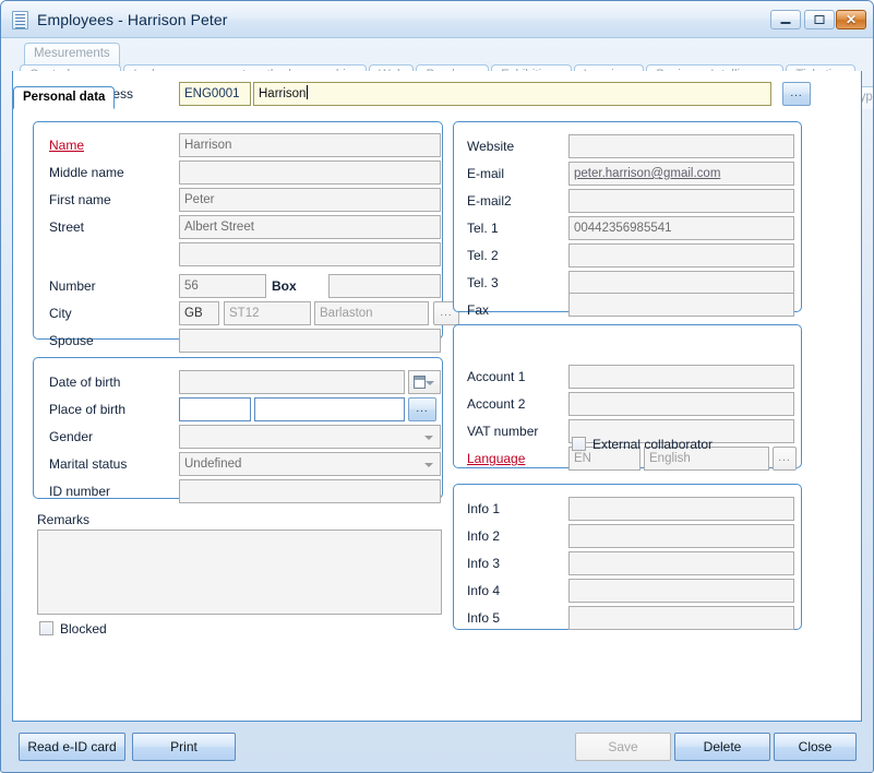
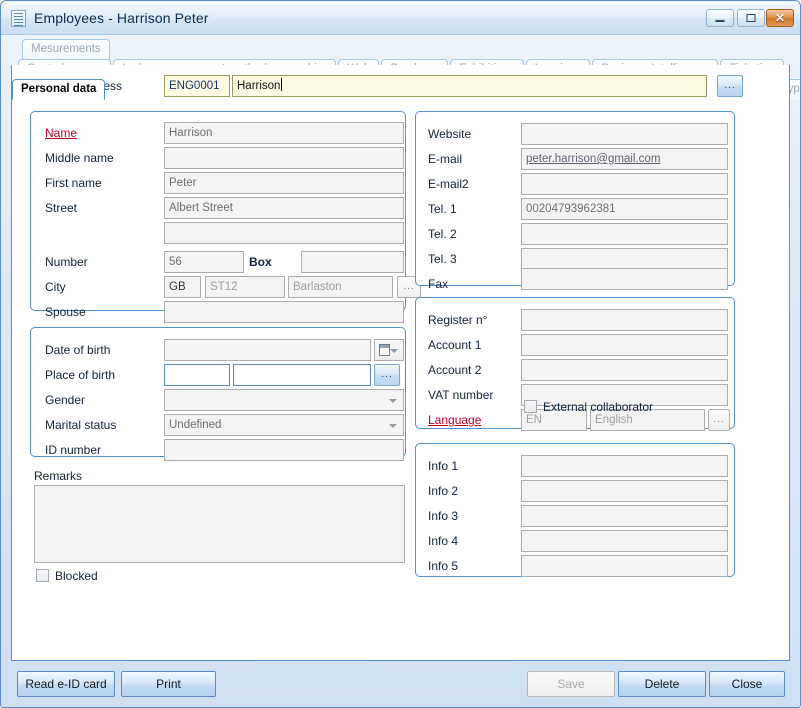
  Employees - Harrison Peter
  ✕
  Mesurements
  ENG0001
  Harrison
  ...
  Name
  Harrison
  Middle name
  First name
  Peter
  Street
  Albert Street
  Number
  56
  Box
  City
  GB
  ST12
  Barlaston
  ...
  Spouse
  Date of birth
  Place of birth
  ...
  Gender
  Marital status
  Undefined
  ID number
  Website
  E-mail
  peter.harrison@gmail.com
  E-mail2
  Tel. 1
- 00442356985541
+ 00204793962381
  Tel. 2
  Tel. 3
  Fax
+ Register n°
  Account 1
  Account 2
  VAT number
  Language
  EN
  English
  ...
  External collaborator
  Info 1
  Info 2
  Info 3
  Info 4
  Info 5
  Remarks
  Blocked
  Read e-ID card
  Print
  Save
  Delete
  Close
